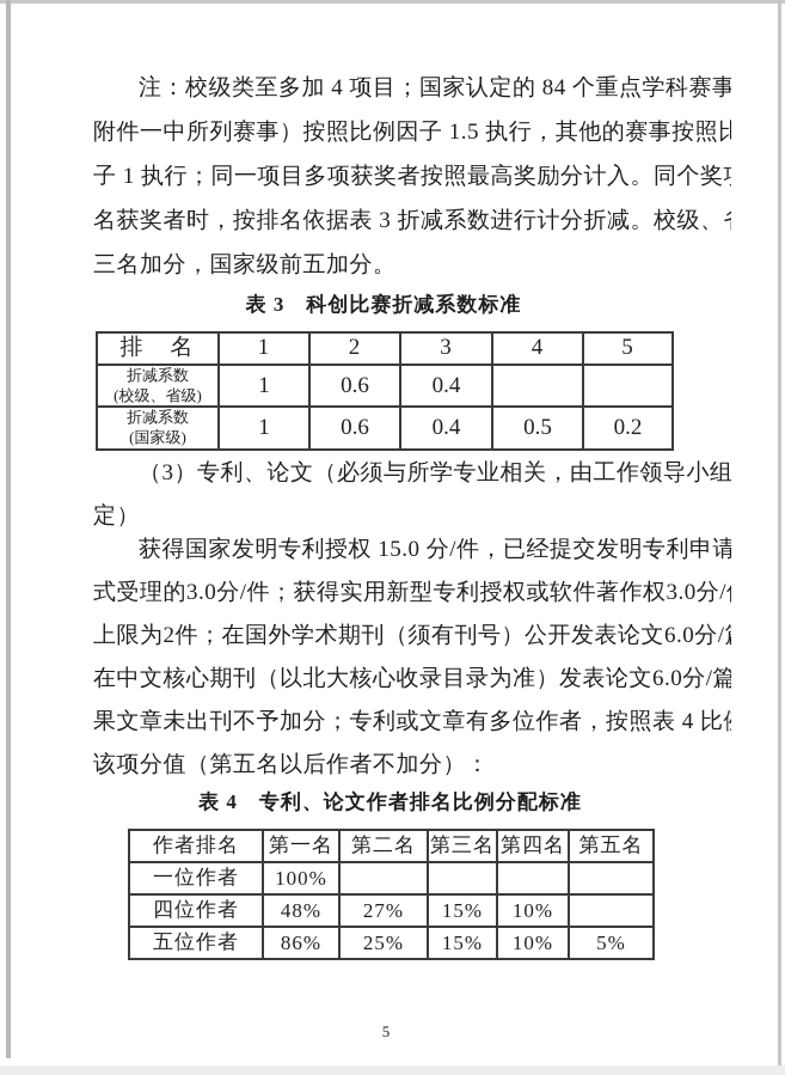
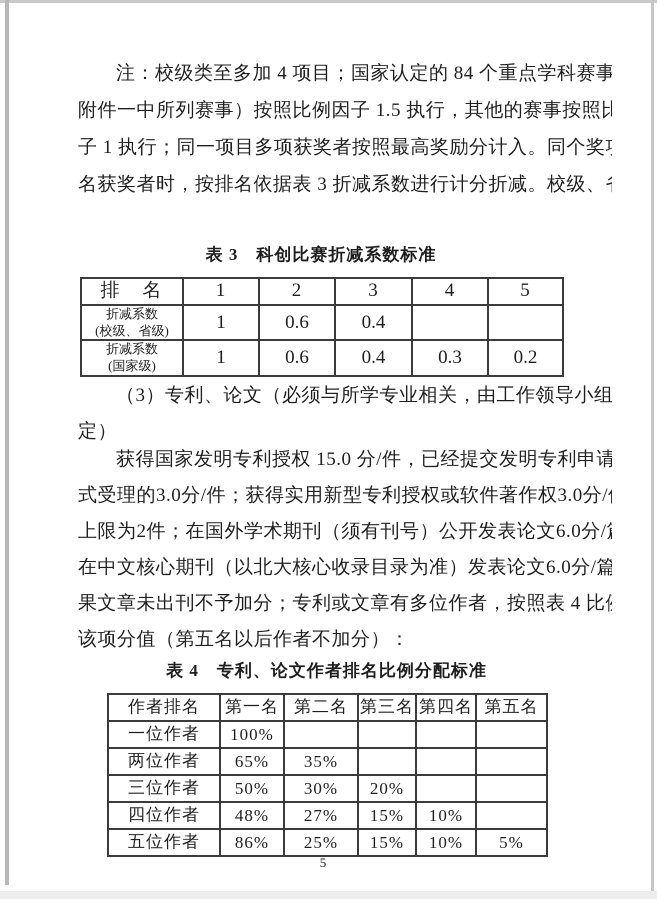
  注：校级类至多加 4 项目；国家认定的 84 个重点学科赛事
  附件一中所列赛事）按照比例因子 1.5 执行，其他的赛事按照比
  子 1 执行；同一项目多项获奖者按照最高奖励分计入。同个奖
  名获奖者时，按排名依据表 3 折减系数进行计分折减。校级、
- 三名加分，国家级前五加分。
  表 3 科创比赛折减系数标准
  排 名	1	2	3	4	5
  折减系数 (校级、省级)	1	0.6	0.4
- 折减系数 (国家级)	1	0.6	0.4	0.5	0.2
+ 折减系数 (国家级)	1	0.6	0.4	0.3	0.2
  （3）专利、论文（必须与所学专业相关，由工作领导小组
  定）
  获得国家发明专利授权 15.0 分/件，已经提交发明专利申请
  式受理的3.0分/件；获得实用新型专利授权或软件著作权3.0分/
  上限为2件；在国外学术期刊（须有刊号）公开发表论文6.0分/
  在中文核心期刊（以北大核心收录目录为准）发表论文6.0分/篇
  果文章未出刊不予加分；专利或文章有多位作者，按照表 4 比
  该项分值（第五名以后作者不加分）：
  表 4 专利、论文作者排名比例分配标准
  作者排名	第一名	第二名	第三名	第四名	第五名
  一位作者	100%
+ 两位作者	65%	35%
+ 三位作者	50%	30%	20%
  四位作者	48%	27%	15%	10%
  五位作者	86%	25%	15%	10%	5%
  5
